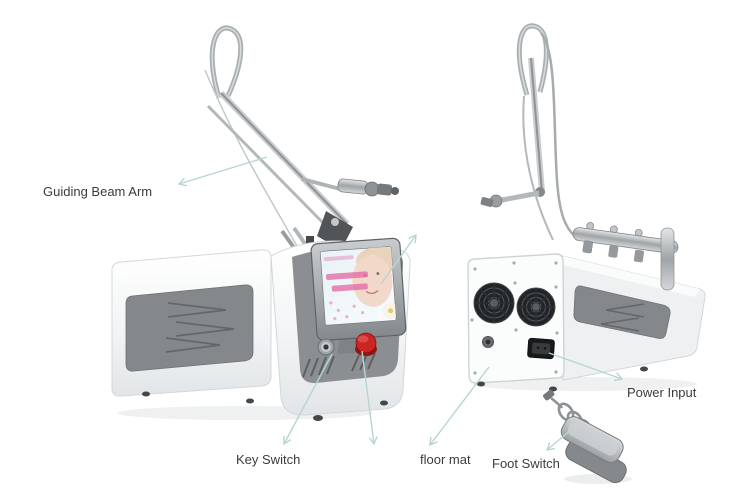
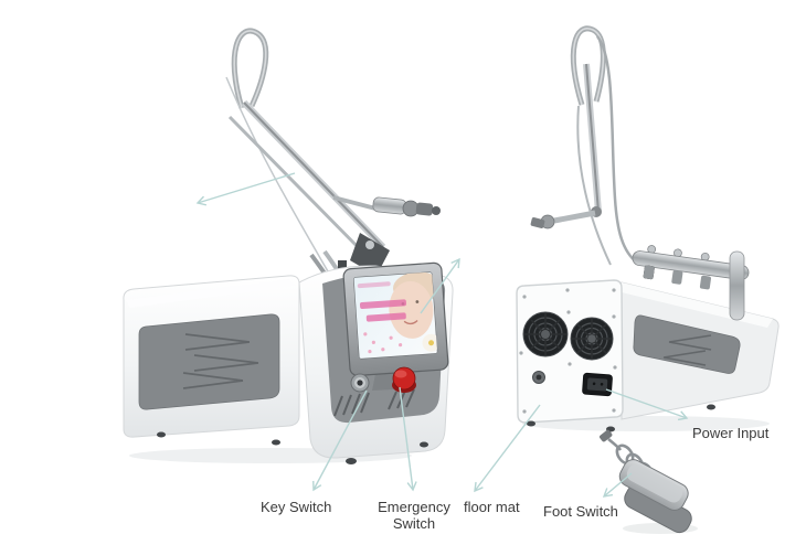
- Guiding Beam Arm
  Key Switch
+ Emergency
+ Switch
  floor mat
  Foot Switch
  Power Input
